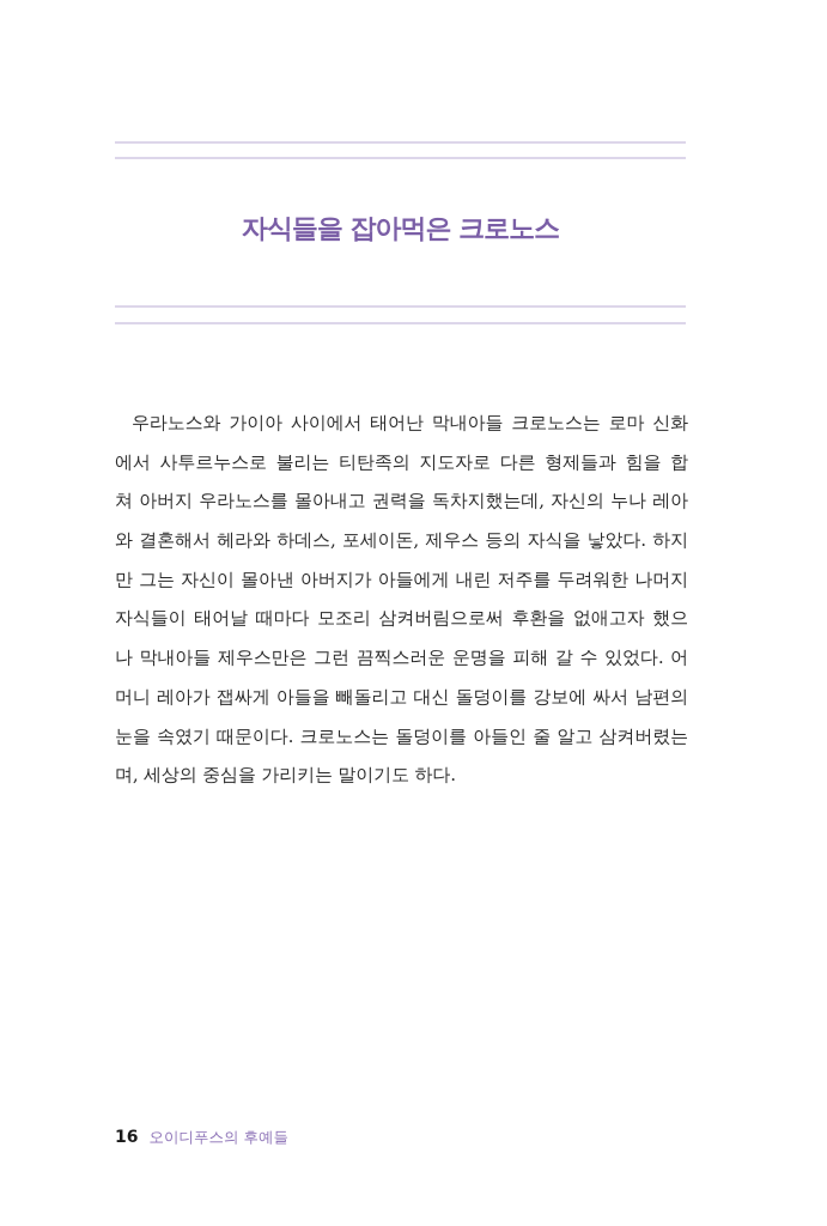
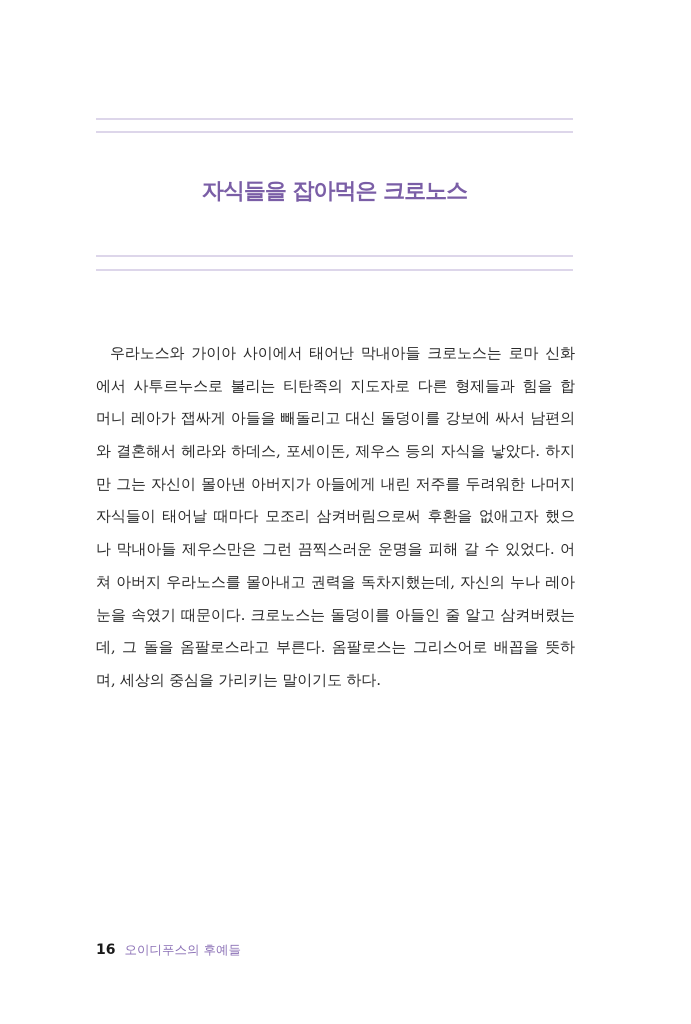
  자식들을 잡아먹은 크로노스
  우라노스와 가이아 사이에서 태어난 막내아들 크로노스는 로마 신화
  에서 사투르누스로 불리는 티탄족의 지도자로 다른 형제들과 힘을 합
- 쳐 아버지 우라노스를 몰아내고 권력을 독차지했는데, 자신의 누나 레아
+ 머니 레아가 잽싸게 아들을 빼돌리고 대신 돌덩이를 강보에 싸서 남편의
  와 결혼해서 헤라와 하데스, 포세이돈, 제우스 등의 자식을 낳았다. 하지
  만 그는 자신이 몰아낸 아버지가 아들에게 내린 저주를 두려워한 나머지
  자식들이 태어날 때마다 모조리 삼켜버림으로써 후환을 없애고자 했으
  나 막내아들 제우스만은 그런 끔찍스러운 운명을 피해 갈 수 있었다. 어
- 머니 레아가 잽싸게 아들을 빼돌리고 대신 돌덩이를 강보에 싸서 남편의
+ 쳐 아버지 우라노스를 몰아내고 권력을 독차지했는데, 자신의 누나 레아
  눈을 속였기 때문이다. 크로노스는 돌덩이를 아들인 줄 알고 삼켜버렸는
+ 데, 그 돌을 옴팔로스라고 부른다. 옴팔로스는 그리스어로 배꼽을 뜻하
  며, 세상의 중심을 가리키는 말이기도 하다.
  16
  오이디푸스의 후예들
